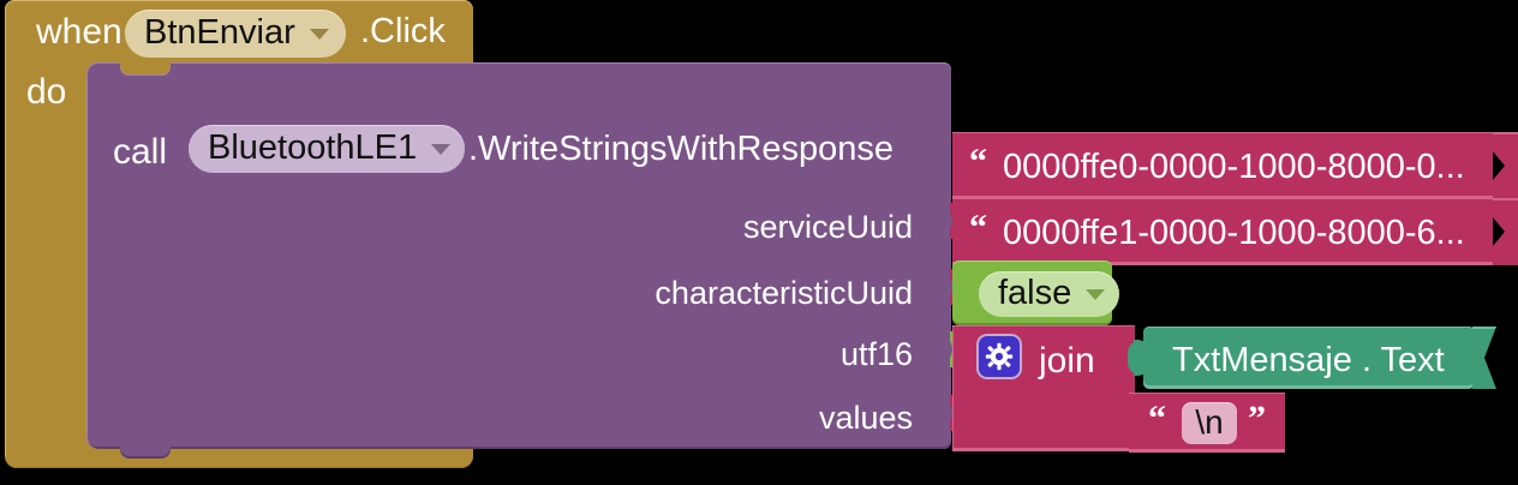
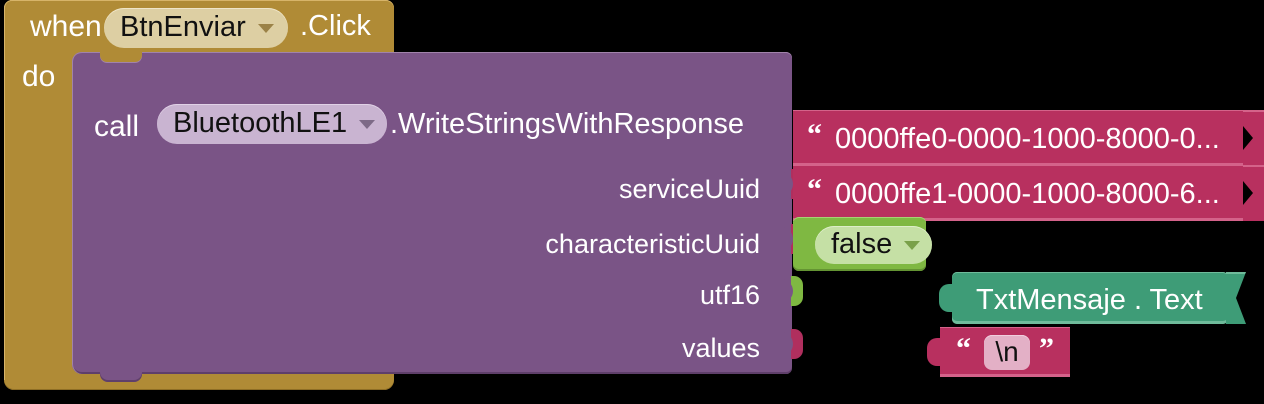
  when
  BtnEnviar
  .Click
  do
  call
  BluetoothLE1
  .WriteStringsWithResponse
  serviceUuid
  characteristicUuid
  utf16
  values
  “
  0000ffe0-0000-1000-8000-0...
  “
  0000ffe1-0000-1000-8000-6...
  false
- join
  TxtMensaje . Text
  “
  \n
  ”
